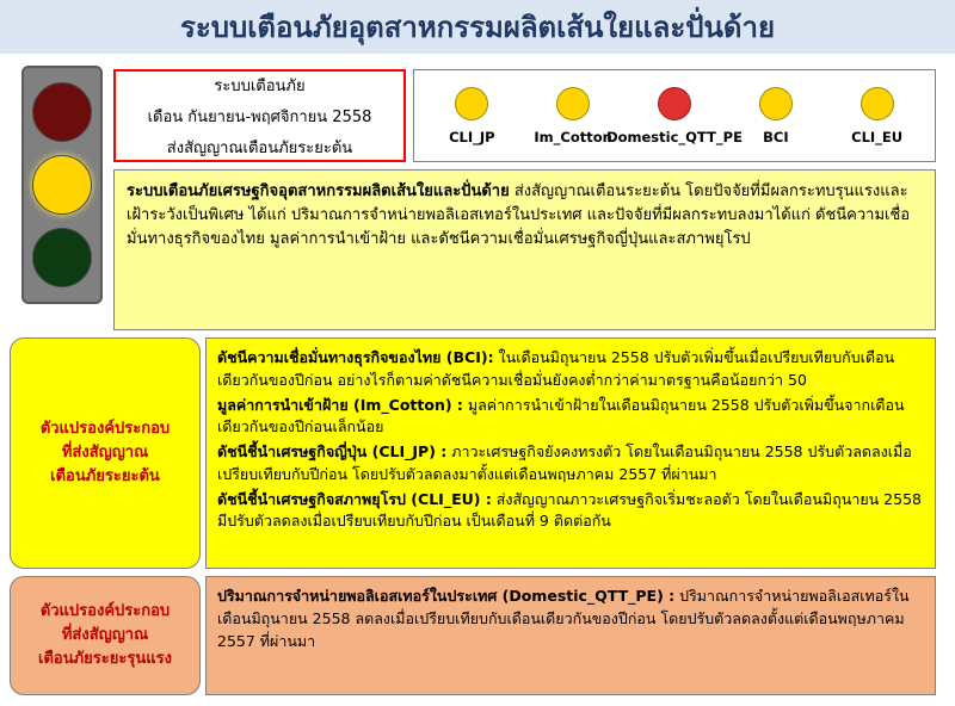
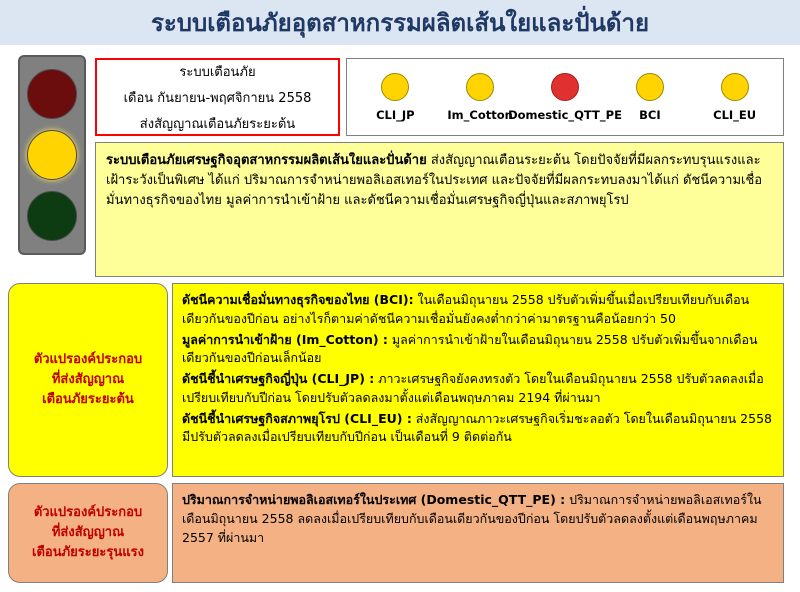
  ระบบเตือนภัยอุตสาหกรรมผลิตเส้นใยและปั่นด้าย
  ระบบเตือนภัย
  เดือน กันยายน-พฤศจิกายน 2558
  ส่งสัญญาณเตือนภัยระยะต้น
  CLI_JP
  Im_Cotton
  Domestic_QTT_PE
  BCI
  CLI_EU
  ระบบเตือนภัยเศรษฐกิจอุตสาหกรรมผลิตเส้นใยและปั่นด้าย ส่งสัญญาณเตือนระยะต้น โดยปัจจัยที่มีผลกระทบรุนแรงและเฝ้าระวังเป็นพิเศษ ได้แก่ ปริมาณการจำหน่ายพอลิเอสเทอร์ในประเทศ และปัจจัยที่มีผลกระทบลงมาได้แก่ ดัชนีความเชื่อมั่นทางธุรกิจของไทย มูลค่าการนำเข้าฝ้าย และดัชนีความเชื่อมั่นเศรษฐกิจญี่ปุ่นและสภาพยุโรป
  ตัวแปรองค์ประกอบ
  ที่ส่งสัญญาณ
  เตือนภัยระยะต้น
  ตัวแปรองค์ประกอบ
  ที่ส่งสัญญาณ
  เตือนภัยระยะรุนแรง
  ดัชนีความเชื่อมั่นทางธุรกิจของไทย (BCI): ในเดือนมิถุนายน 2558 ปรับตัวเพิ่มขึ้นเมื่อเปรียบเทียบกับเดือนเดียวกันของปีก่อน อย่างไรก็ตามค่าดัชนีความเชื่อมั่นยังคงต่ำกว่าค่ามาตรฐานคือน้อยกว่า 50
  มูลค่าการนำเข้าฝ้าย (Im_Cotton) : มูลค่าการนำเข้าฝ้ายในเดือนมิถุนายน 2558 ปรับตัวเพิ่มขึ้นจากเดือนเดียวกันของปีก่อนเล็กน้อย
- ดัชนีชี้นำเศรษฐกิจญี่ปุ่น (CLI_JP) : ภาวะเศรษฐกิจยังคงทรงตัว โดยในเดือนมิถุนายน 2558 ปรับตัวลดลงเมื่อเปรียบเทียบกับปีก่อน โดยปรับตัวลดลงมาตั้งแต่เดือนพฤษภาคม 2557 ที่ผ่านมา
+ ดัชนีชี้นำเศรษฐกิจญี่ปุ่น (CLI_JP) : ภาวะเศรษฐกิจยังคงทรงตัว โดยในเดือนมิถุนายน 2558 ปรับตัวลดลงเมื่อเปรียบเทียบกับปีก่อน โดยปรับตัวลดลงมาตั้งแต่เดือนพฤษภาคม 2194 ที่ผ่านมา
  ดัชนีชี้นำเศรษฐกิจสภาพยุโรป (CLI_EU) : ส่งสัญญาณภาวะเศรษฐกิจเริ่มชะลอตัว โดยในเดือนมิถุนายน 2558 มีปรับตัวลดลงเมื่อเปรียบเทียบกับปีก่อน เป็นเดือนที่ 9 ติดต่อกัน
  ปริมาณการจำหน่ายพอลิเอสเทอร์ในประเทศ (Domestic_QTT_PE) : ปริมาณการจำหน่ายพอลิเอสเทอร์ในเดือนมิถุนายน 2558 ลดลงเมื่อเปรียบเทียบกับเดือนเดียวกันของปีก่อน โดยปรับตัวลดลงตั้งแต่เดือนพฤษภาคม 2557 ที่ผ่านมา
